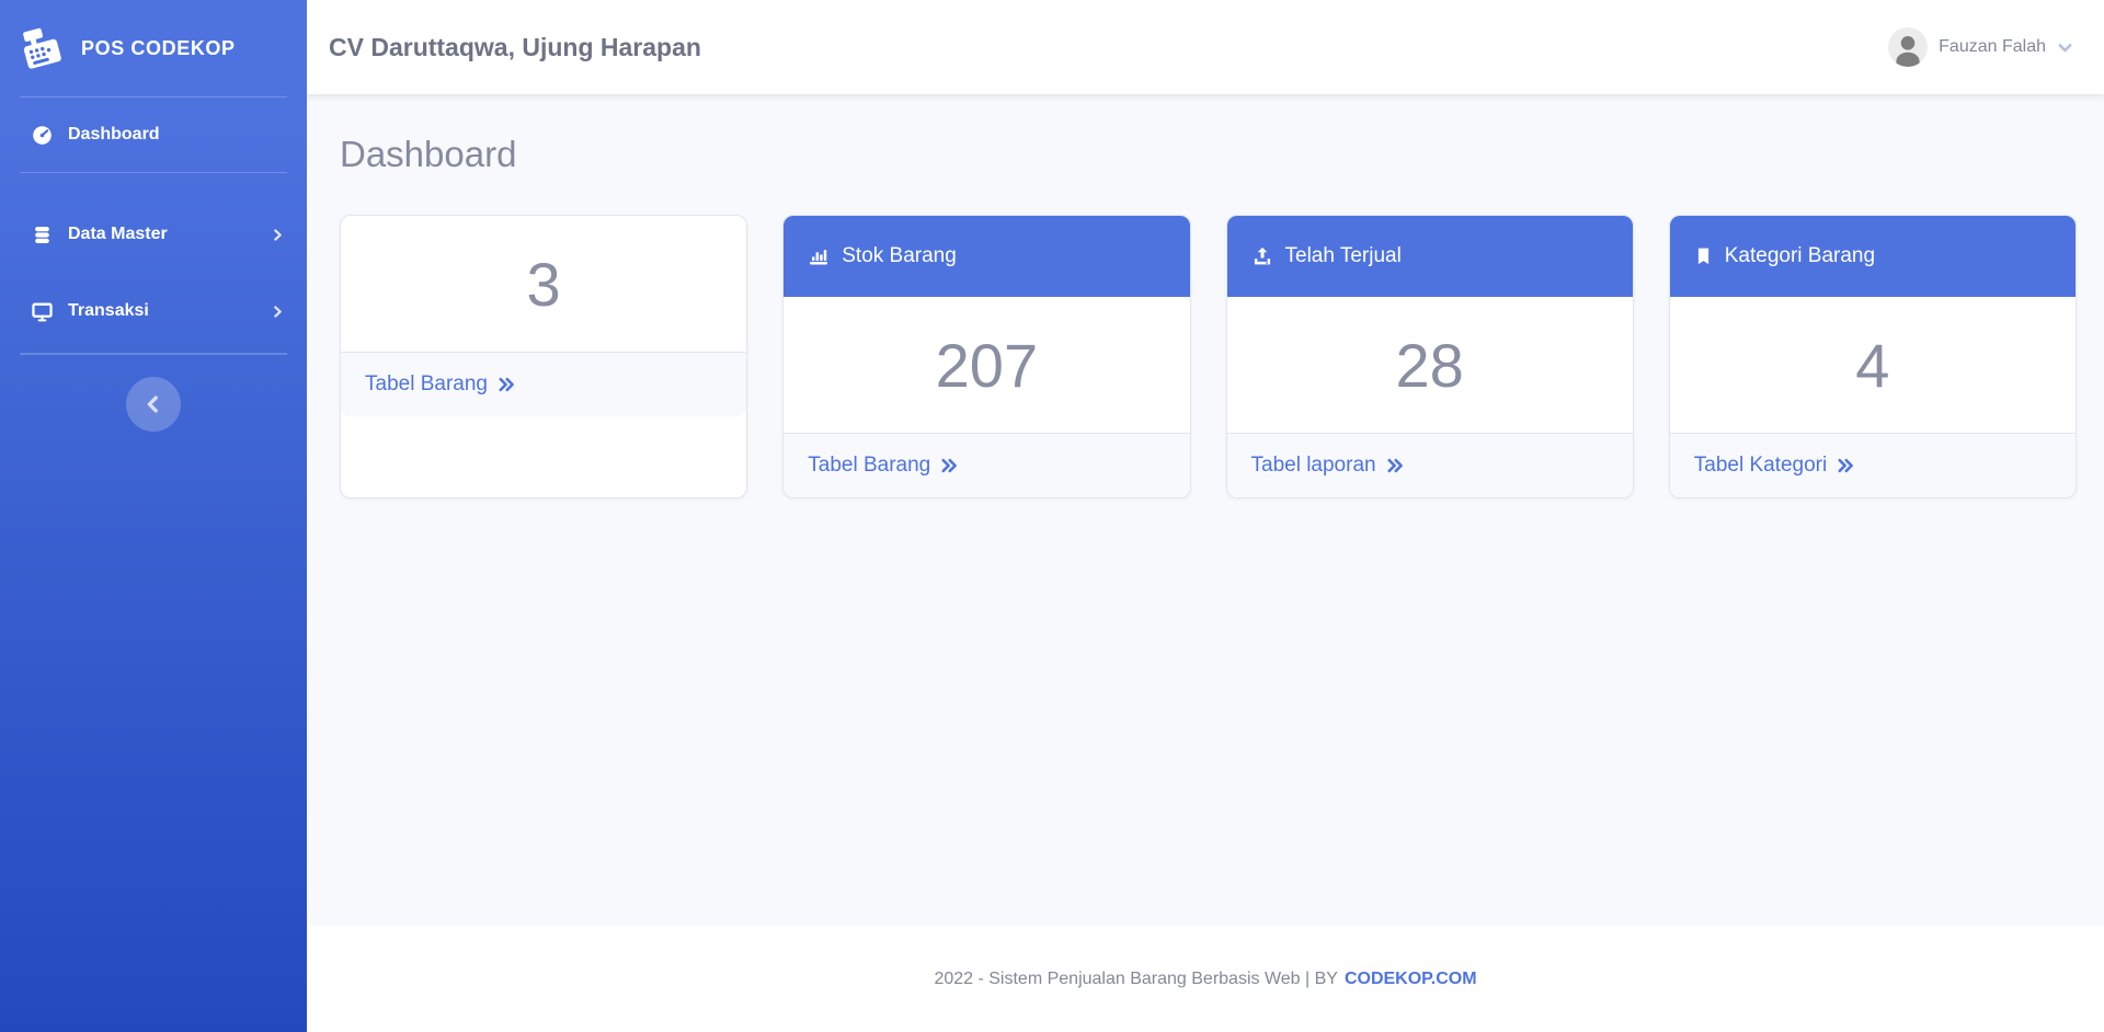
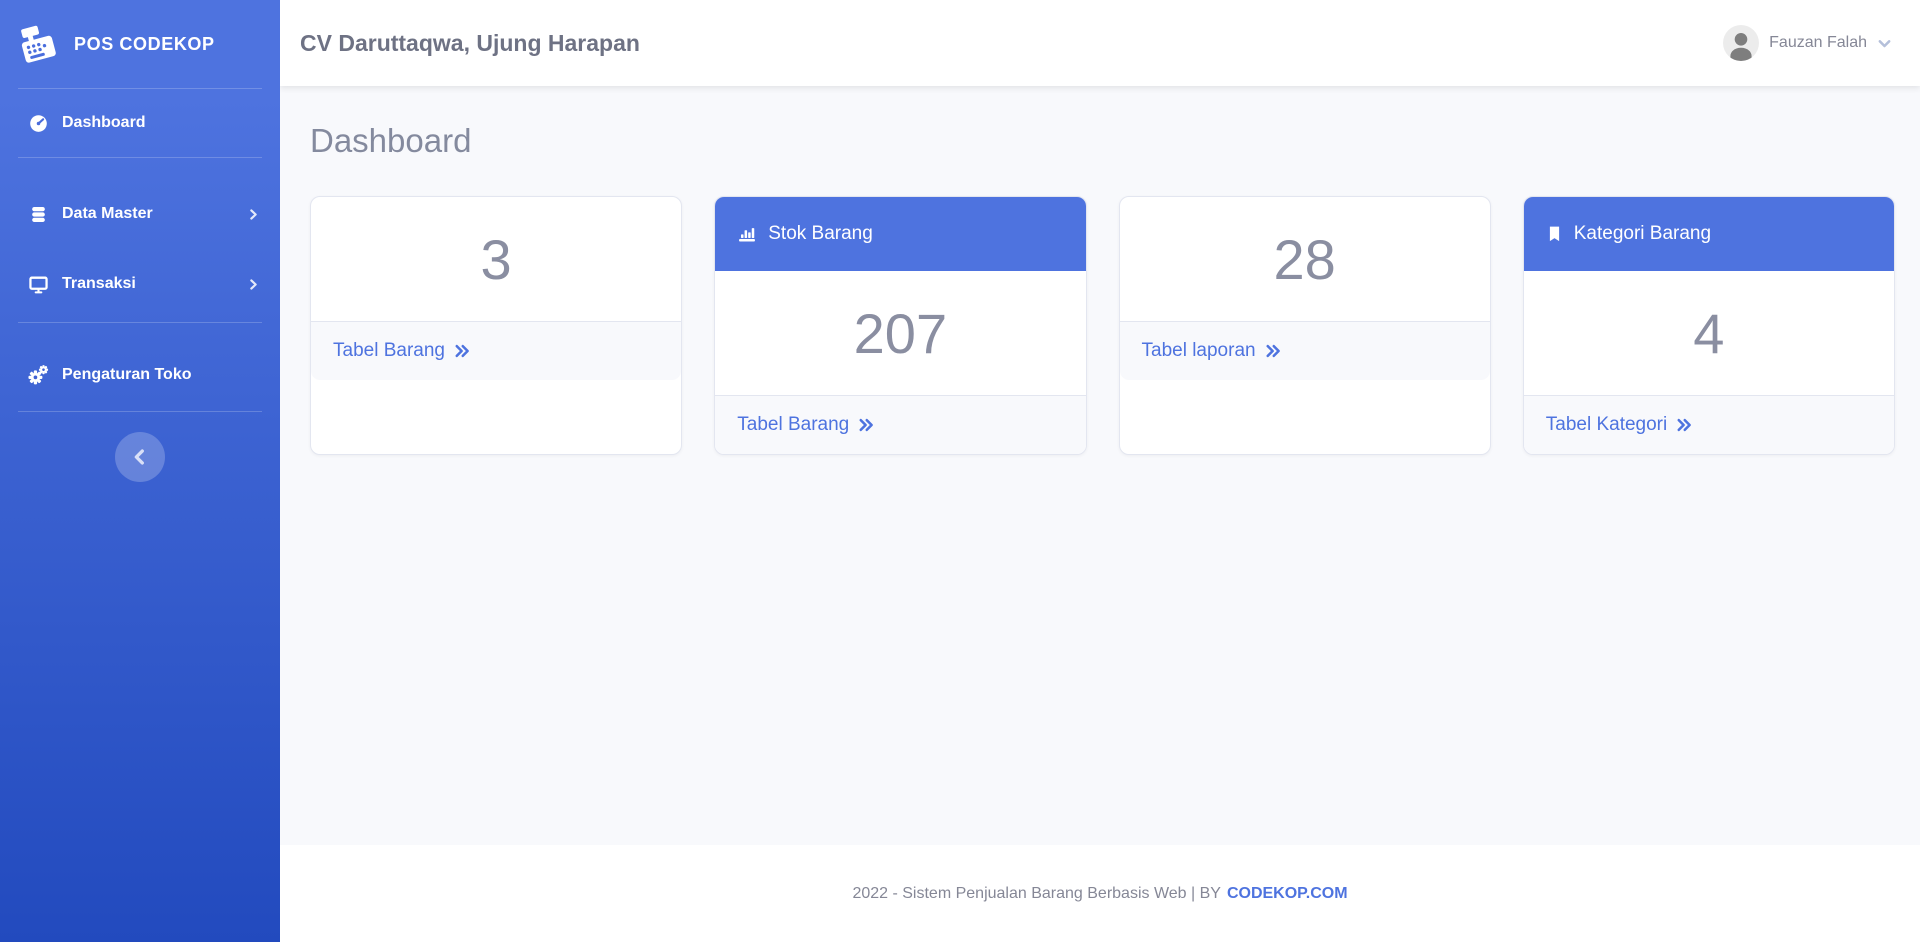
  POS CODEKOP
  Dashboard
  Data Master
  Transaksi
+ Pengaturan Toko
  CV Daruttaqwa, Ujung Harapan
  Fauzan Falah
  Dashboard
  3
  Tabel Barang
  Stok Barang
  207
  Tabel Barang
- Telah Terjual
  28
  Tabel laporan
  Kategori Barang
  4
  Tabel Kategori
  2022 - Sistem Penjualan Barang Berbasis Web | BY
  CODEKOP.COM
